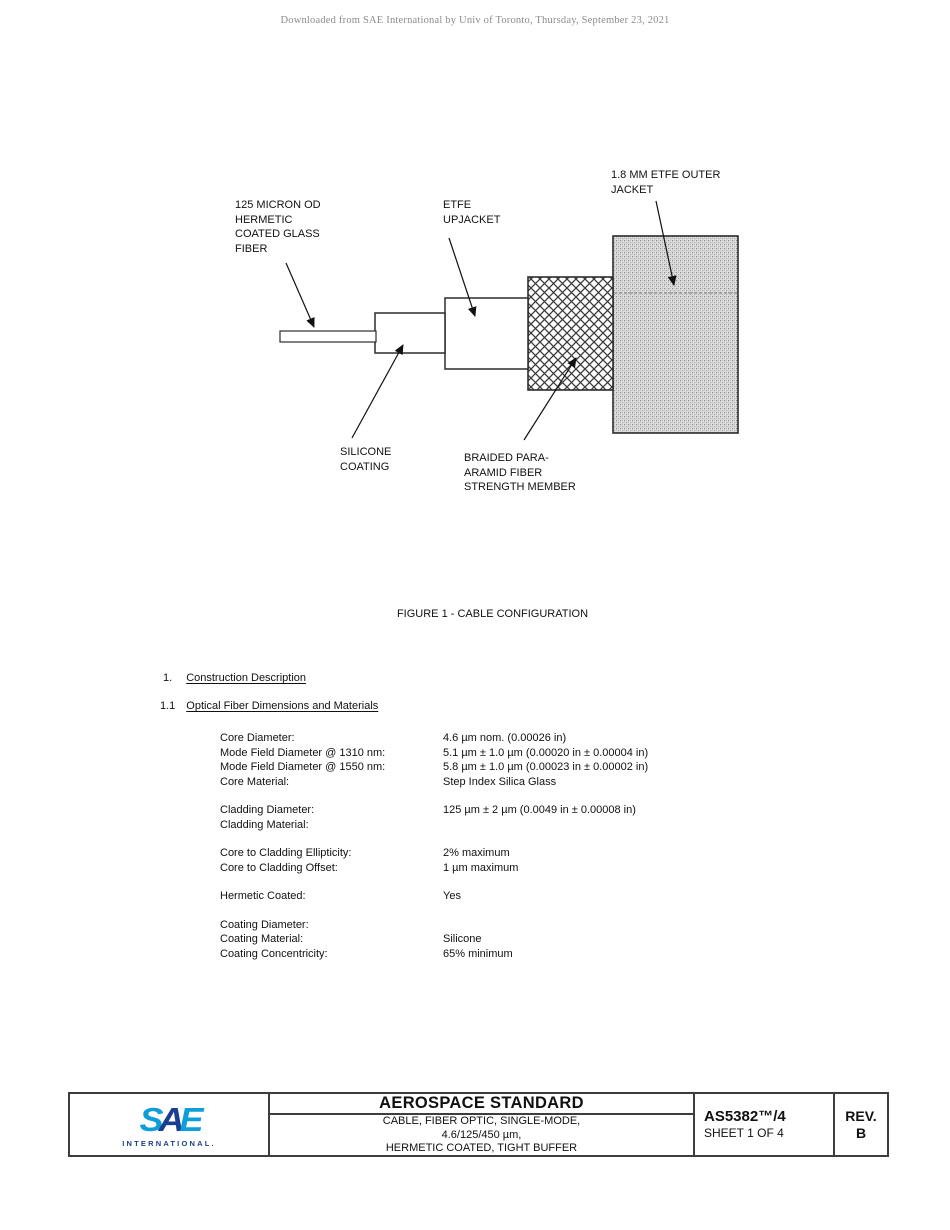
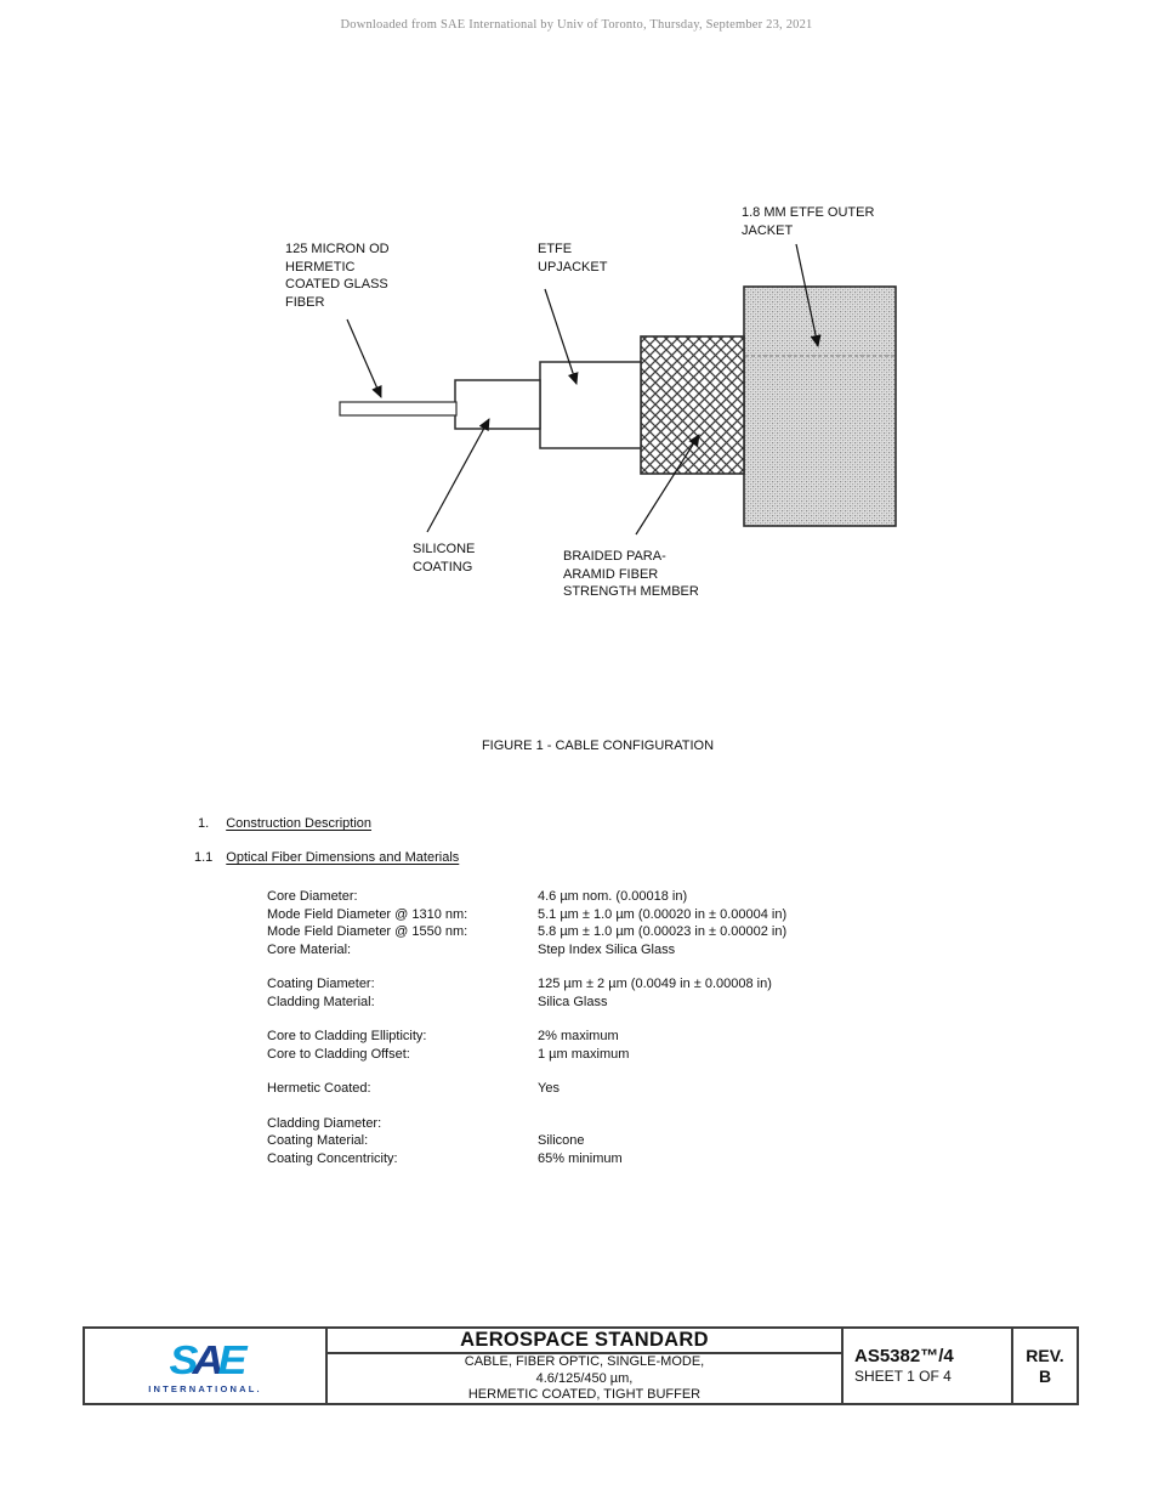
  Downloaded from SAE International by Univ of Toronto, Thursday, September 23, 2021
  125 MICRON OD
  HERMETIC
  COATED GLASS
  FIBER
  ETFE
  UPJACKET
  1.8 MM ETFE OUTER
  JACKET
  SILICONE
  COATING
  BRAIDED PARA-
  ARAMID FIBER
  STRENGTH MEMBER
  FIGURE 1 - CABLE CONFIGURATION
  1. Construction Description
  1.1 Optical Fiber Dimensions and Materials
  Core Diameter:
- 4.6 µm nom. (0.00026 in)
+ 4.6 µm nom. (0.00018 in)
  Mode Field Diameter @ 1310 nm:
  5.1 µm ± 1.0 µm (0.00020 in ± 0.00004 in)
  Mode Field Diameter @ 1550 nm:
  5.8 µm ± 1.0 µm (0.00023 in ± 0.00002 in)
  Core Material:
  Step Index Silica Glass
- Cladding Diameter:
+ Coating Diameter:
  125 µm ± 2 µm (0.0049 in ± 0.00008 in)
  Cladding Material:
+ Silica Glass
  Core to Cladding Ellipticity:
  2% maximum
  Core to Cladding Offset:
  1 µm maximum
  Hermetic Coated:
  Yes
- Coating Diameter:
+ Cladding Diameter:
  Coating Material:
  Silicone
  Coating Concentricity:
  65% minimum
  SAE
  INTERNATIONAL.
  AEROSPACE STANDARD
  CABLE, FIBER OPTIC, SINGLE-MODE,
  4.6/125/450 µm,
  HERMETIC COATED, TIGHT BUFFER
  AS5382™/4
  SHEET 1 OF 4
  REV.
  B
